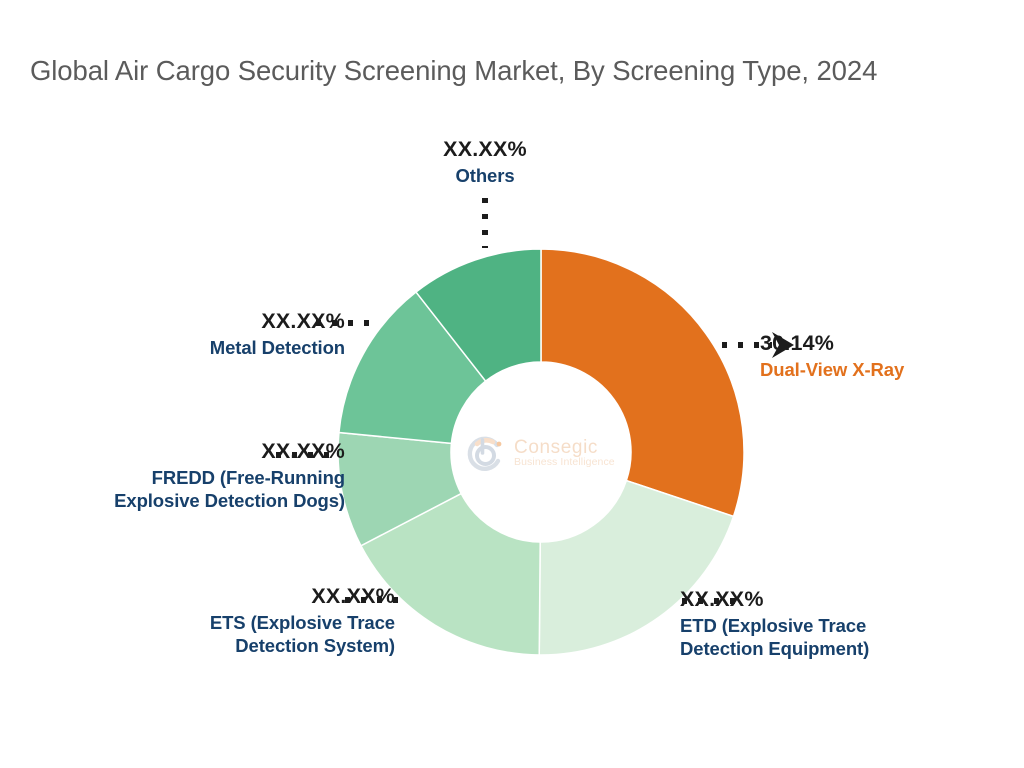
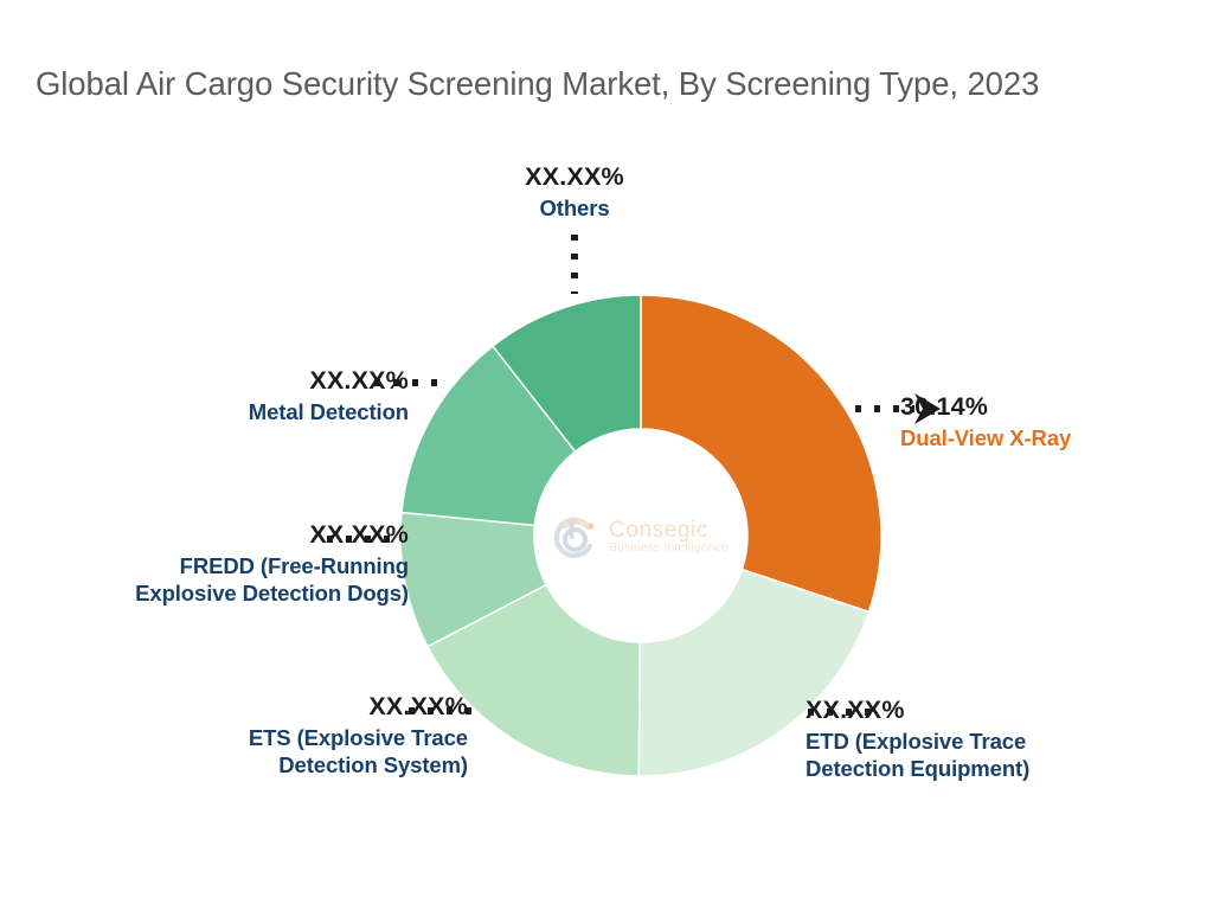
- Global Air Cargo Security Screening Market, By Screening Type, 2024
+ Global Air Cargo Security Screening Market, By Screening Type, 2023
  XX.XX%
  Others
  XX.XX%
  Metal Detection
  XX.XX%
  FREDD (Free-Running
  Explosive Detection Dogs)
  XX.XX%
  ETS (Explosive Trace
  Detection System)
  XX.XX%
  ETD (Explosive Trace
  Detection Equipment)
  30.14%
  Dual-View X-Ray
  Consegic
  Business Intelligence
